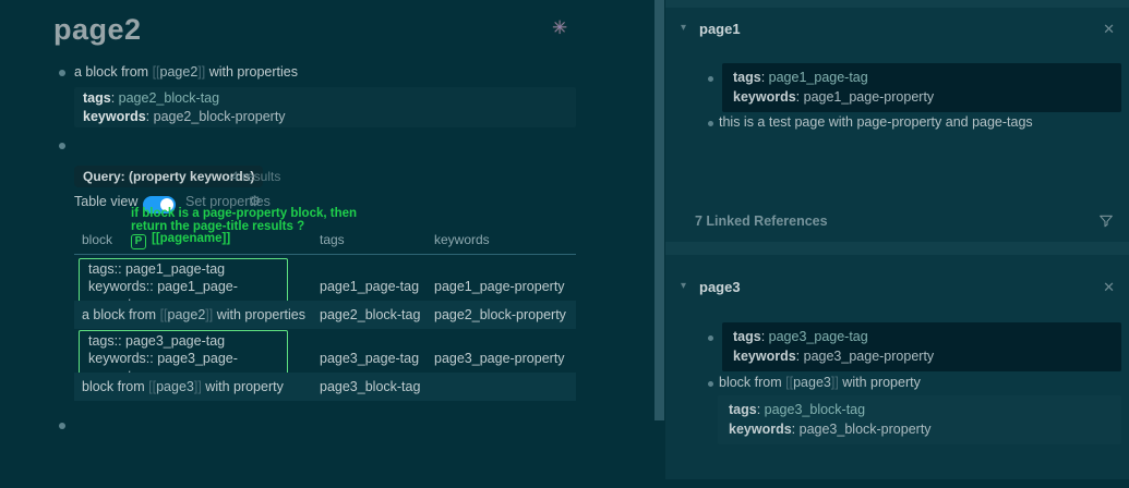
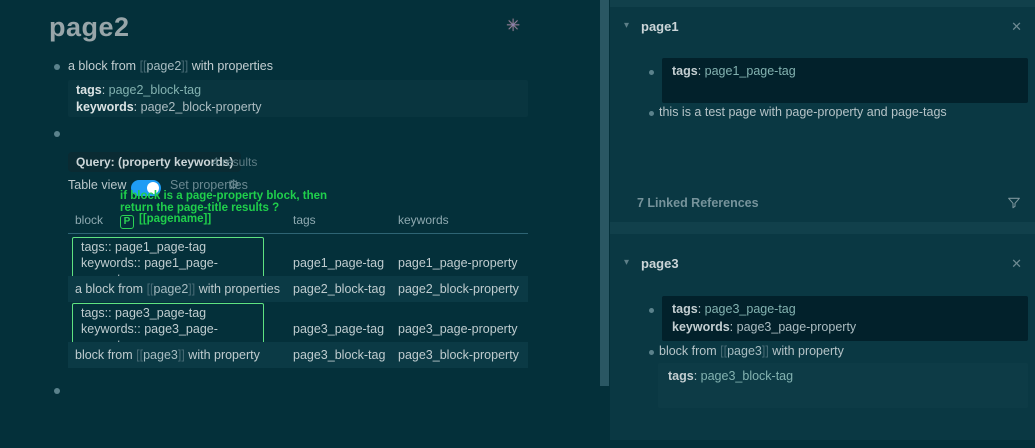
  page2
  ✳
  a block from [[page2]] with properties
  tags: page2_block-tag
  keywords: page2_block-property
  Query: (property keywords)
  4 results
  Table view
  Set properties
  ⚙
  if block is a page-property block, then
  return the page-title results ?
  P [[pagename]]
  block
  tags
  keywords
  tags:: page1_page-tag
  keywords:: page1_page-
  page1_page-tag
  page1_page-property
  a block from [[page2]] with properties
  page2_block-tag
  page2_block-property
  tags:: page3_page-tag
  keywords:: page3_page-
  page3_page-tag
  page3_page-property
  block from [[page3]] with property
  page3_block-tag
+ page3_block-property
  ▾
  page1
  ✕
  tags: page1_page-tag
- keywords: page1_page-property
  this is a test page with page-property and page-tags
  7 Linked References
  ▾
  page3
  ✕
  tags: page3_page-tag
  keywords: page3_page-property
  block from [[page3]] with property
  tags: page3_block-tag
- keywords: page3_block-property
